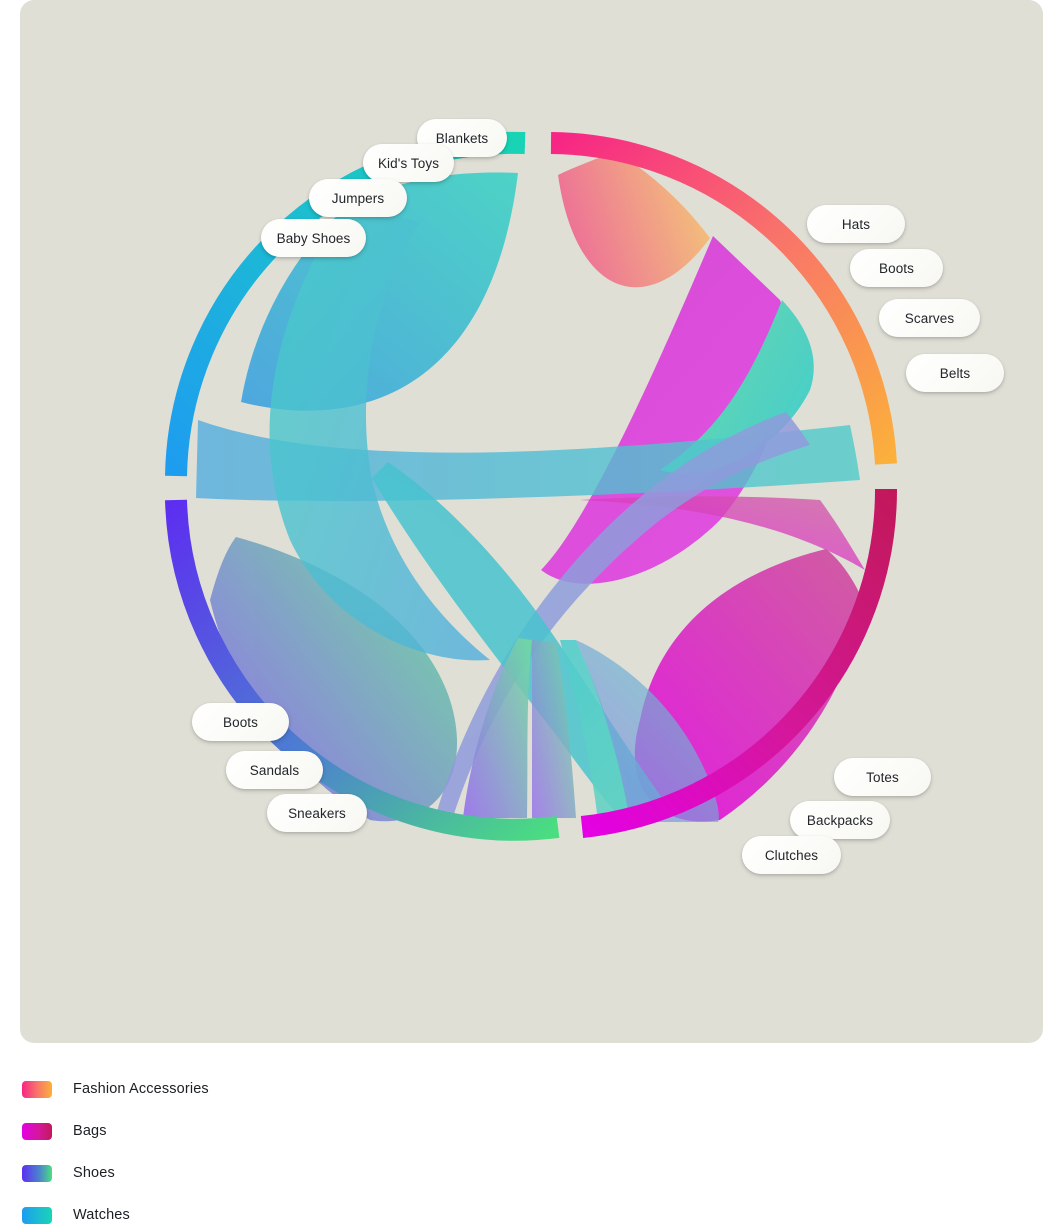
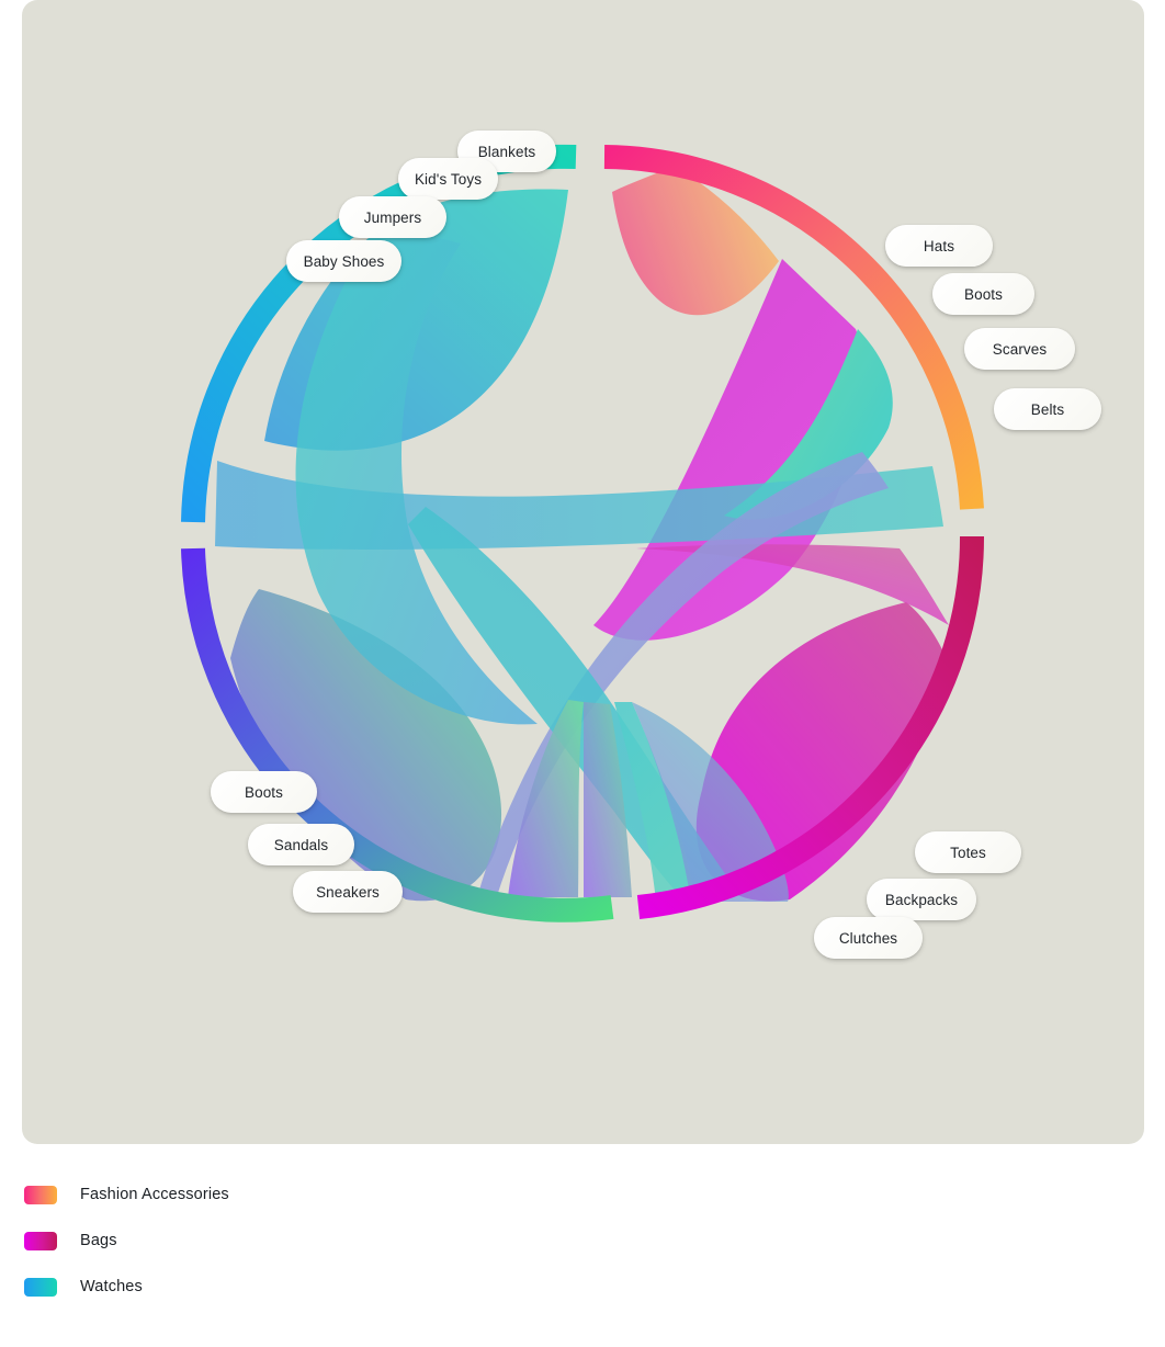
  Blankets
  Kid's Toys
  Jumpers
  Baby Shoes
  Hats
  Boots
  Scarves
  Belts
  Totes
  Backpacks
  Clutches
  Boots
  Sandals
  Sneakers
  Fashion Accessories
  Bags
- Shoes
  Watches
